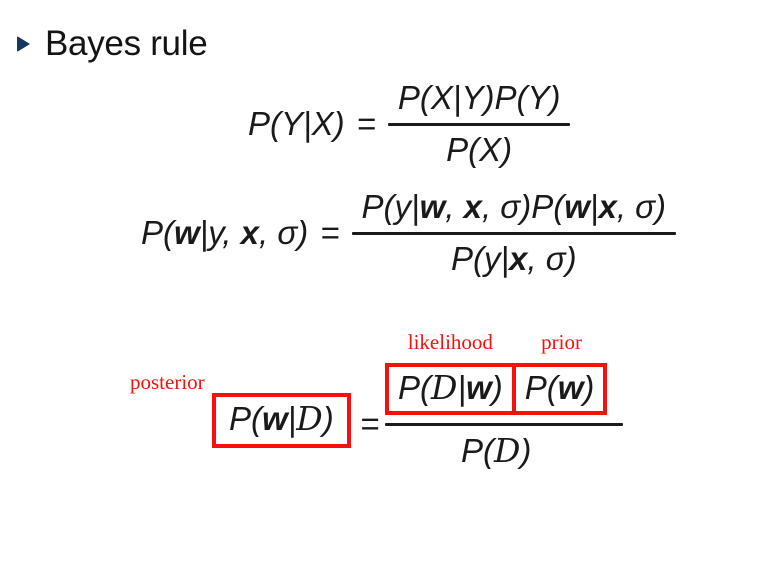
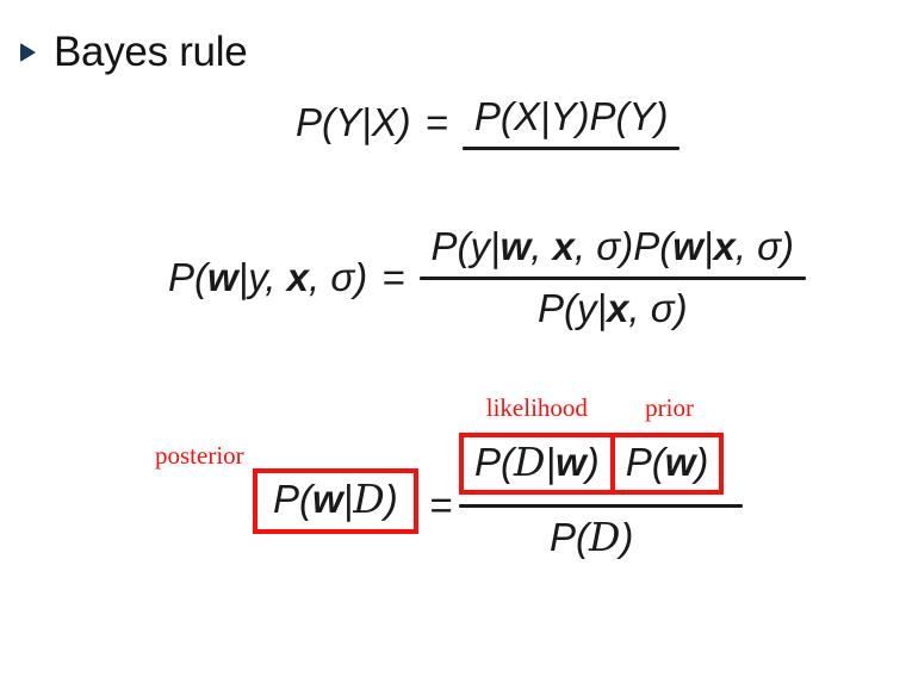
  Bayes rule
  P(Y|X)
  =
  P(X|Y)P(Y)
- P(X)
  P(w|y, x, σ)
  =
  P(y|w, x, σ)P(w|x, σ)
  P(y|x, σ)
  posterior
  P(w|D)
  =
  likelihood
  P(D|w)
  prior
  P(w)
  P(D)
